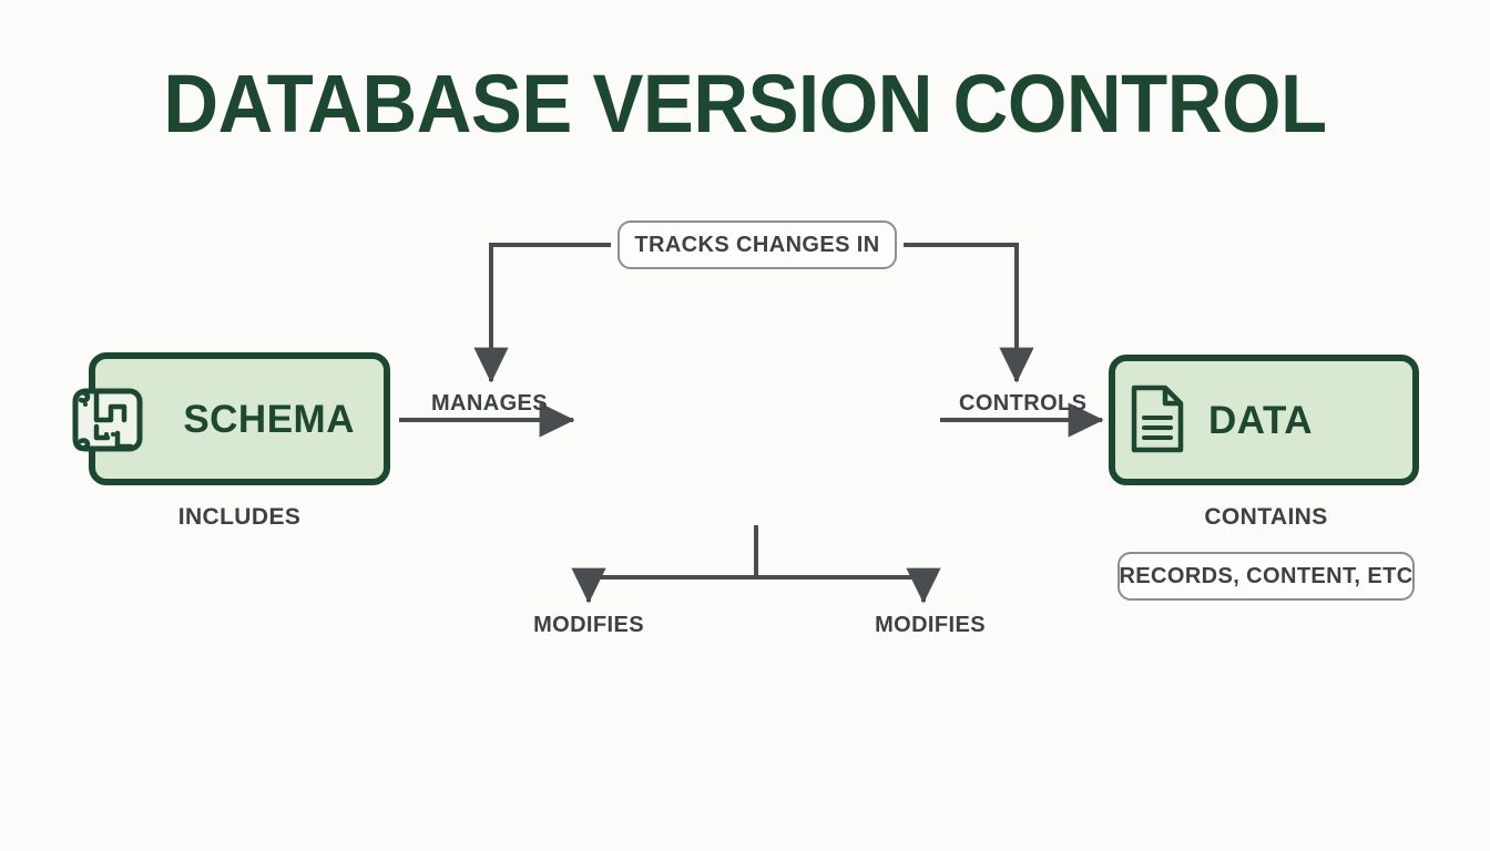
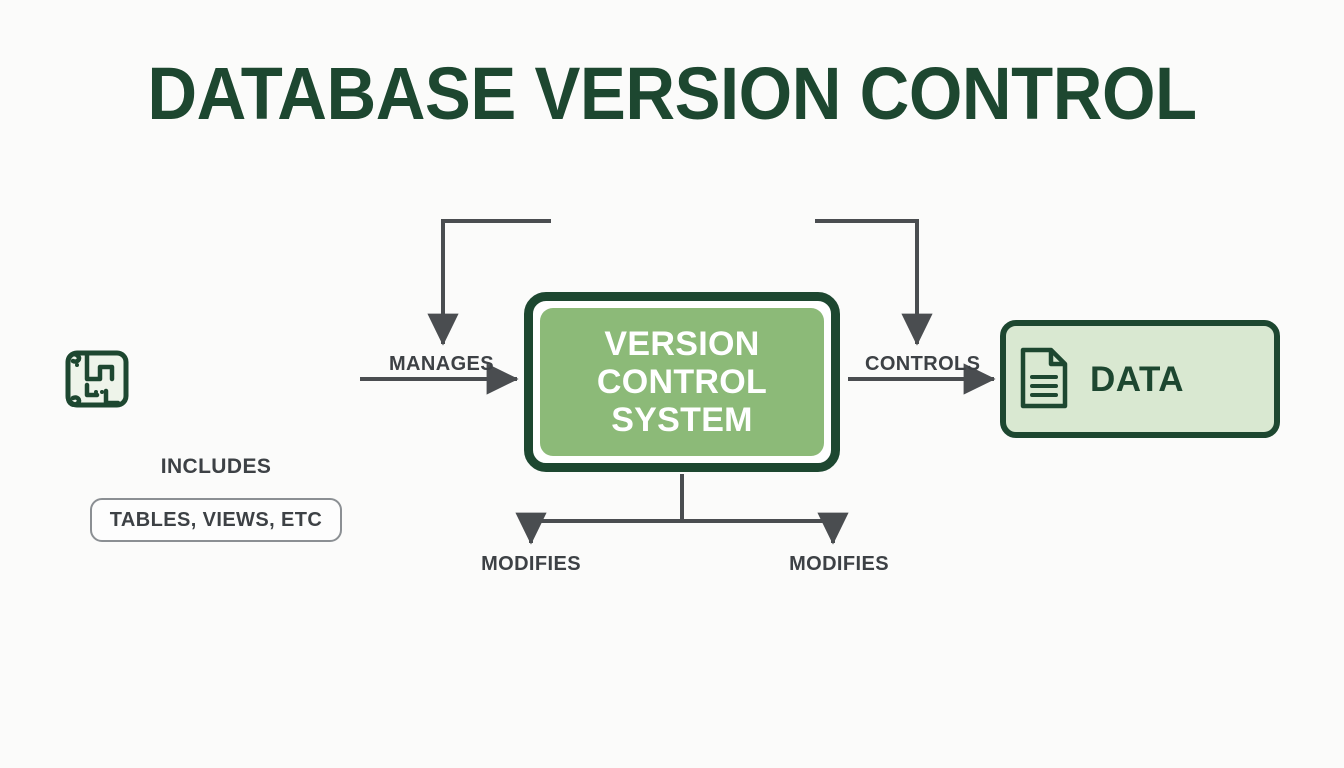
  DATABASE VERSION CONTROL
- SCHEMA
  INCLUDES
+ TABLES, VIEWS, ETC
+ VERSION
+ CONTROL
+ SYSTEM
  DATA
- CONTAINS
- RECORDS, CONTENT, ETC
- TRACKS CHANGES IN
  MANAGES
  CONTROLS
  MODIFIES
  MODIFIES
